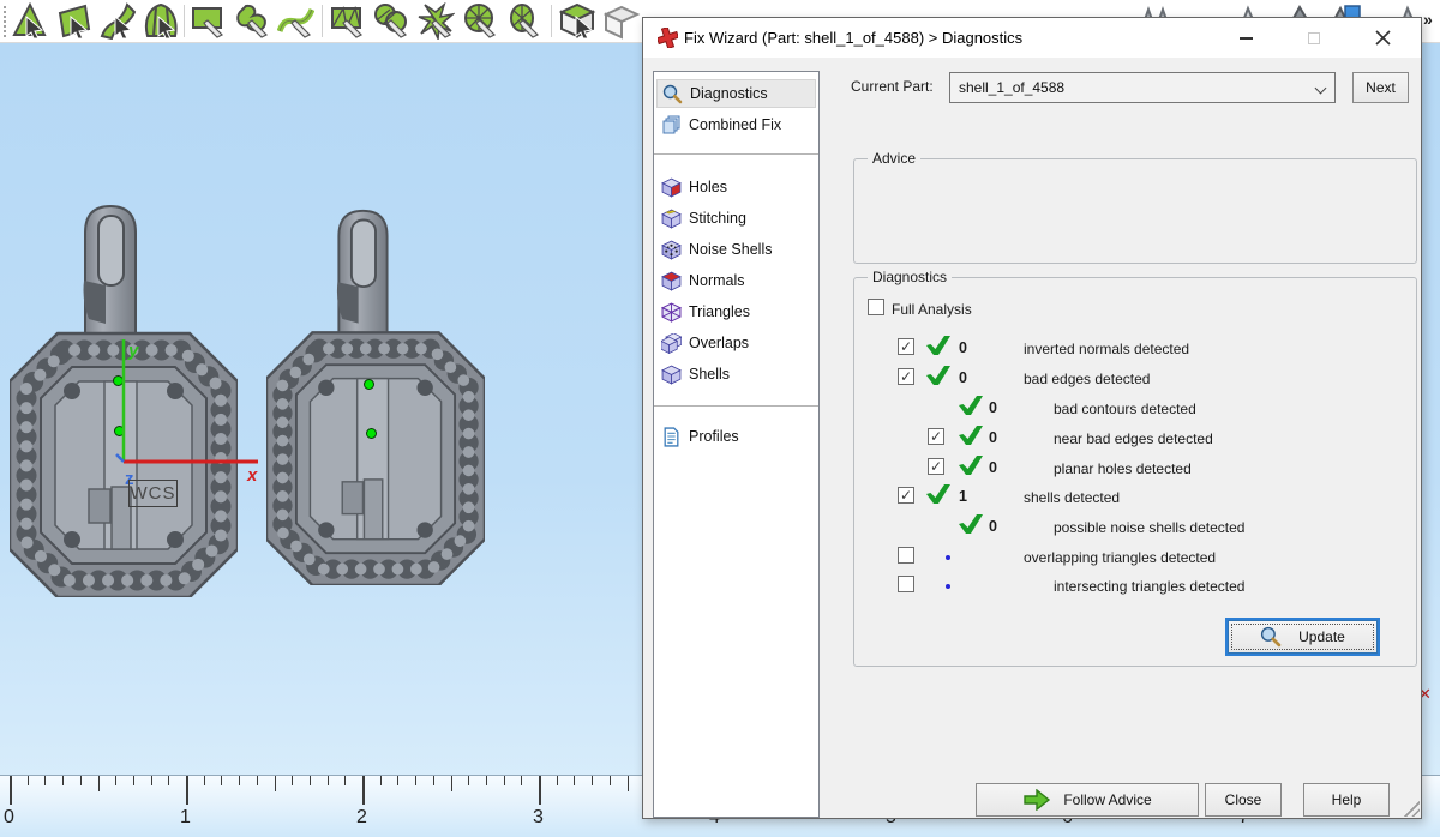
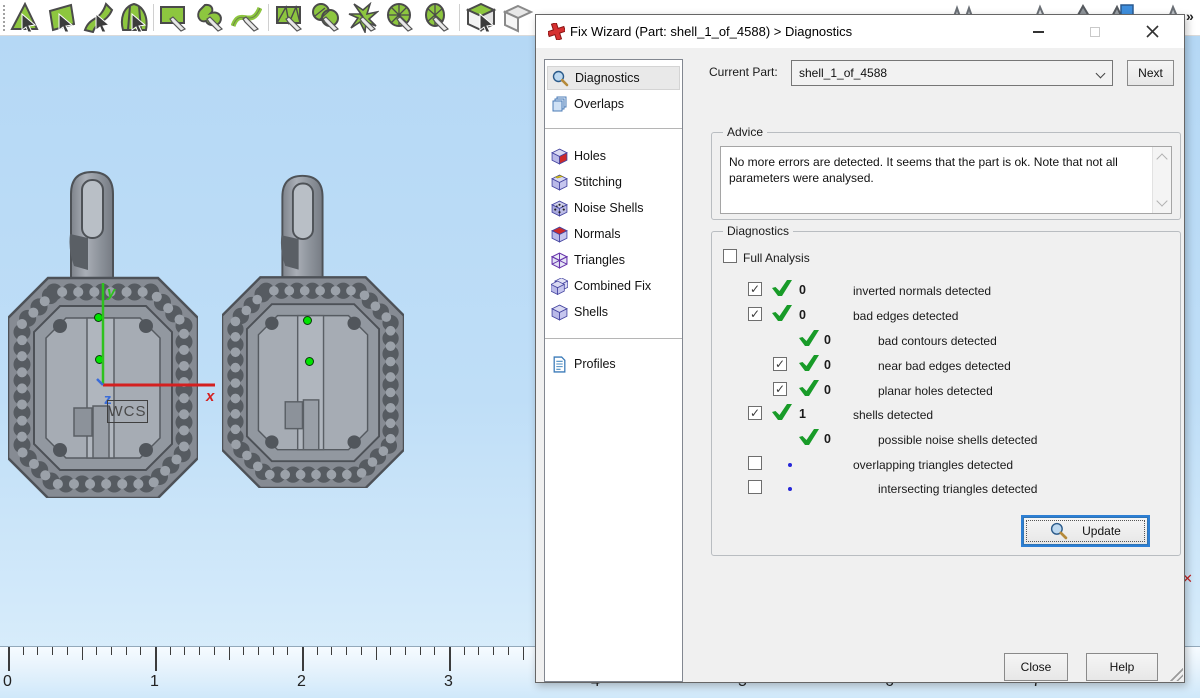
  y
  x
  z
  WCS
  ✕
  0
  1
  2
  3
  »
  Fix Wizard (Part: shell_1_of_4588) > Diagnostics
  Diagnostics
- Combined Fix
+ Overlaps
  Holes
  Stitching
  Noise Shells
  Normals
  Triangles
- Overlaps
+ Combined Fix
  Shells
  Profiles
  Current Part:
  shell_1_of_4588
  Next
  Advice
+ No more errors are detected. It seems that the part is ok. Note that not all parameters were analysed.
  Diagnostics
  Full Analysis
  ✓
  0
  inverted normals detected
  ✓
  0
  bad edges detected
  0
  bad contours detected
  ✓
  0
  near bad edges detected
  ✓
  0
  planar holes detected
  ✓
  1
  shells detected
  0
  possible noise shells detected
  overlapping triangles detected
  intersecting triangles detected
  Update
- Follow Advice
  Close
  Help
